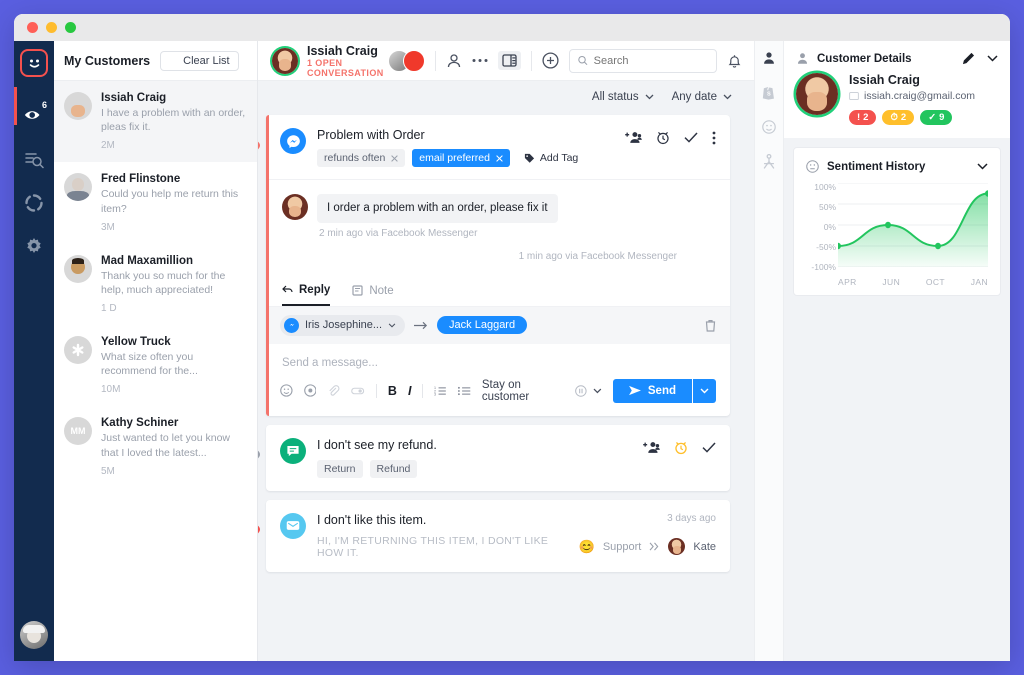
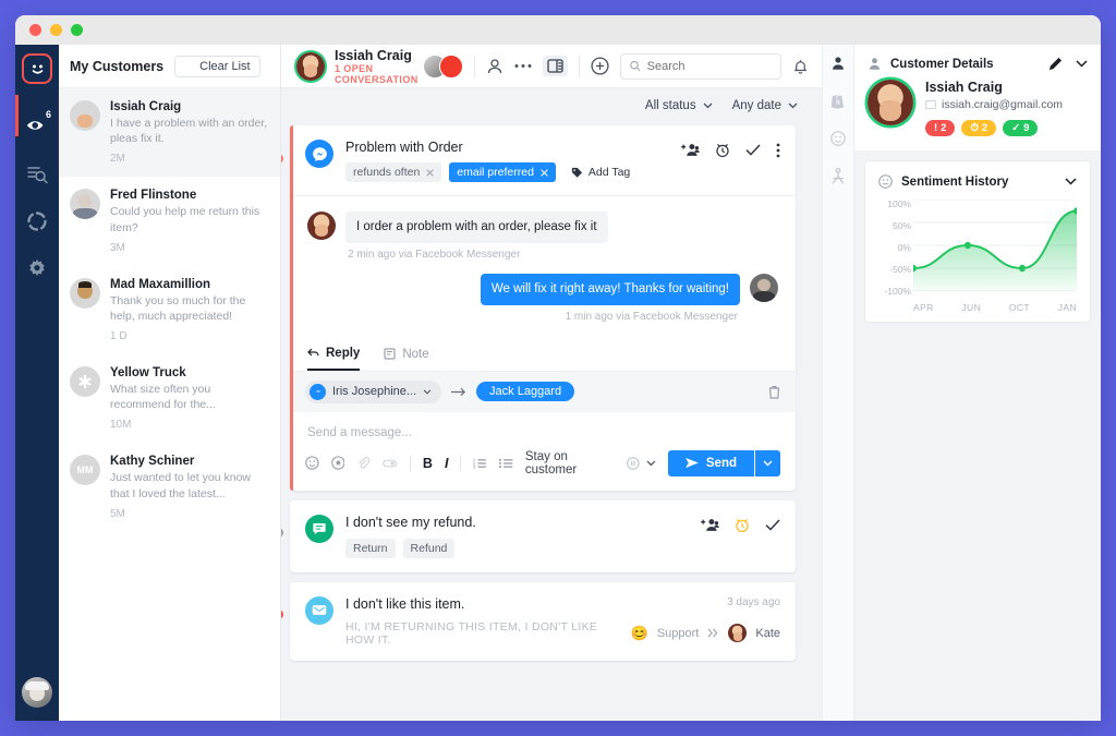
  6
  My Customers
  Clear List
  Issiah Craig
  I have a problem with an order, pleas fix it.
  2M
  Fred Flinstone
  Could you help me return this item?
  3M
  Mad Maxamillion
  Thank you so much for the help, much appreciated!
  1 D
  Yellow Truck
  What size often you recommend for the...
  10M
  MM
  Kathy Schiner
  Just wanted to let you know that I loved the latest...
  5M
  Issiah Craig
  1 OPEN CONVERSATION
  Search
  All status
  Any date
  Problem with Order
  refunds often
  email preferred
  Add Tag
  I order a problem with an order, please fix it
  2 min ago via Facebook Messenger
+ We will fix it right away! Thanks for waiting!
  1 min ago via Facebook Messenger
  Reply
  Note
  Iris Josephine...
  Jack Laggard
  Send a message...
  B
  I
  Stay on customer
  Send
  I don't see my refund.
  Return
  Refund
  I don't like this item.
  3 days ago
  HI, I'M RETURNING THIS ITEM, I DON'T LIKE HOW IT.
  😊
  Support
  Kate
  Customer Details
  Issiah Craig
  issiah.craig@gmail.com
  !
  2
  ⏱
  2
  ✓
  9
  Sentiment History
  100%
  50%
  0%
  -50%
  -100%
  APR
  JUN
  OCT
  JAN
